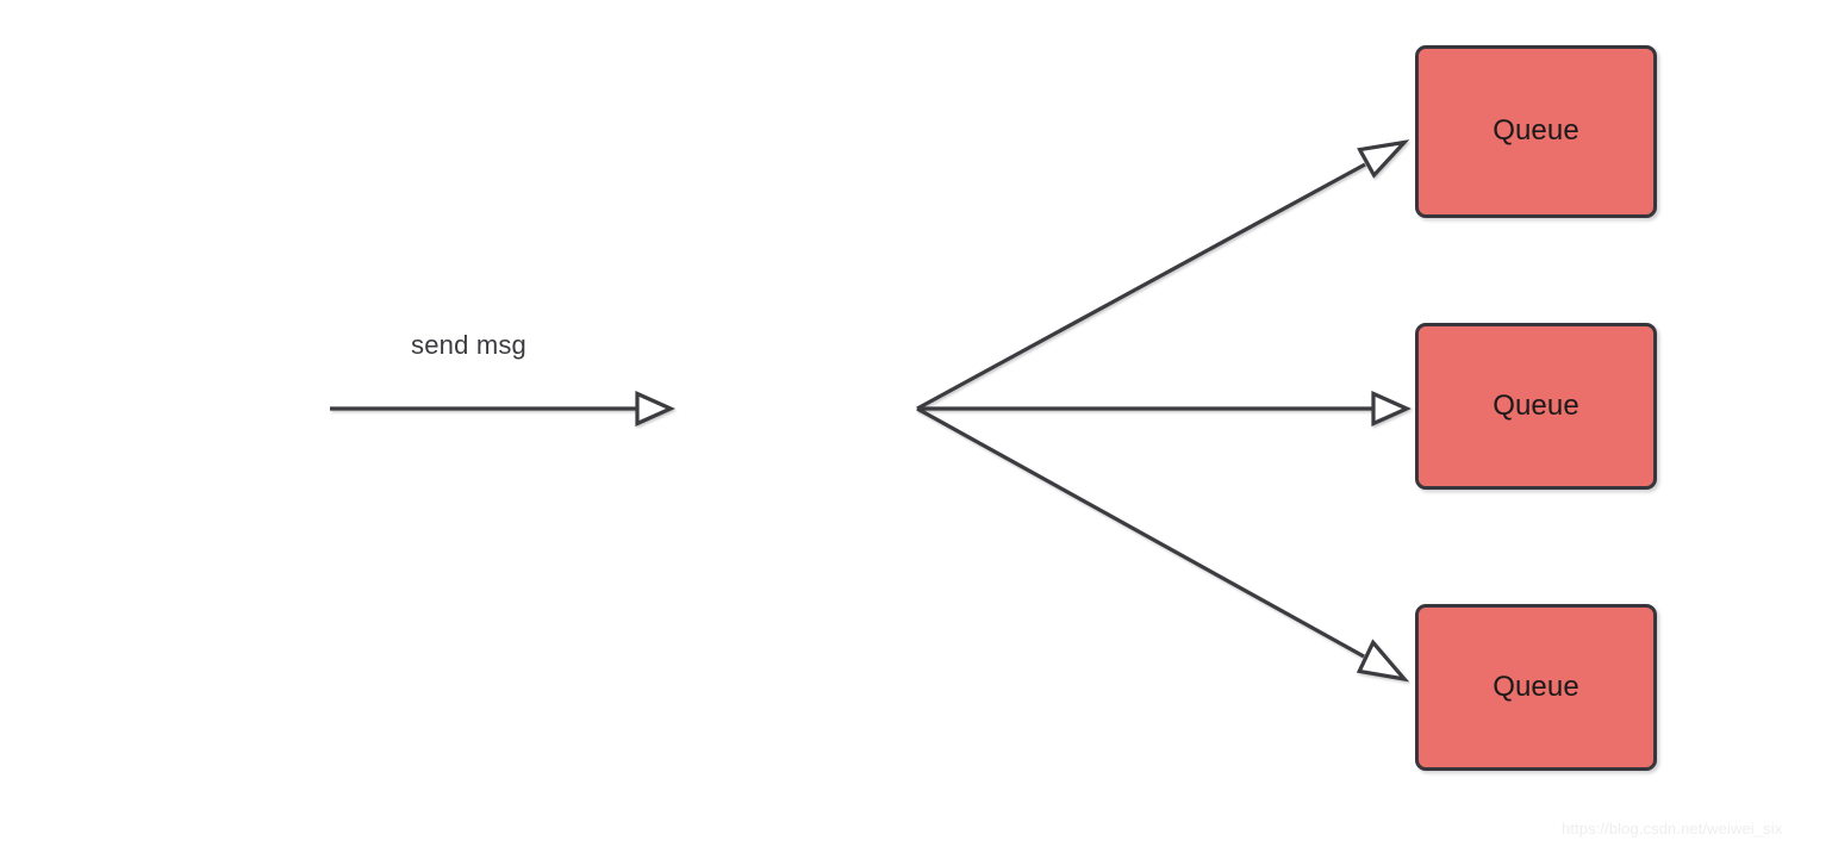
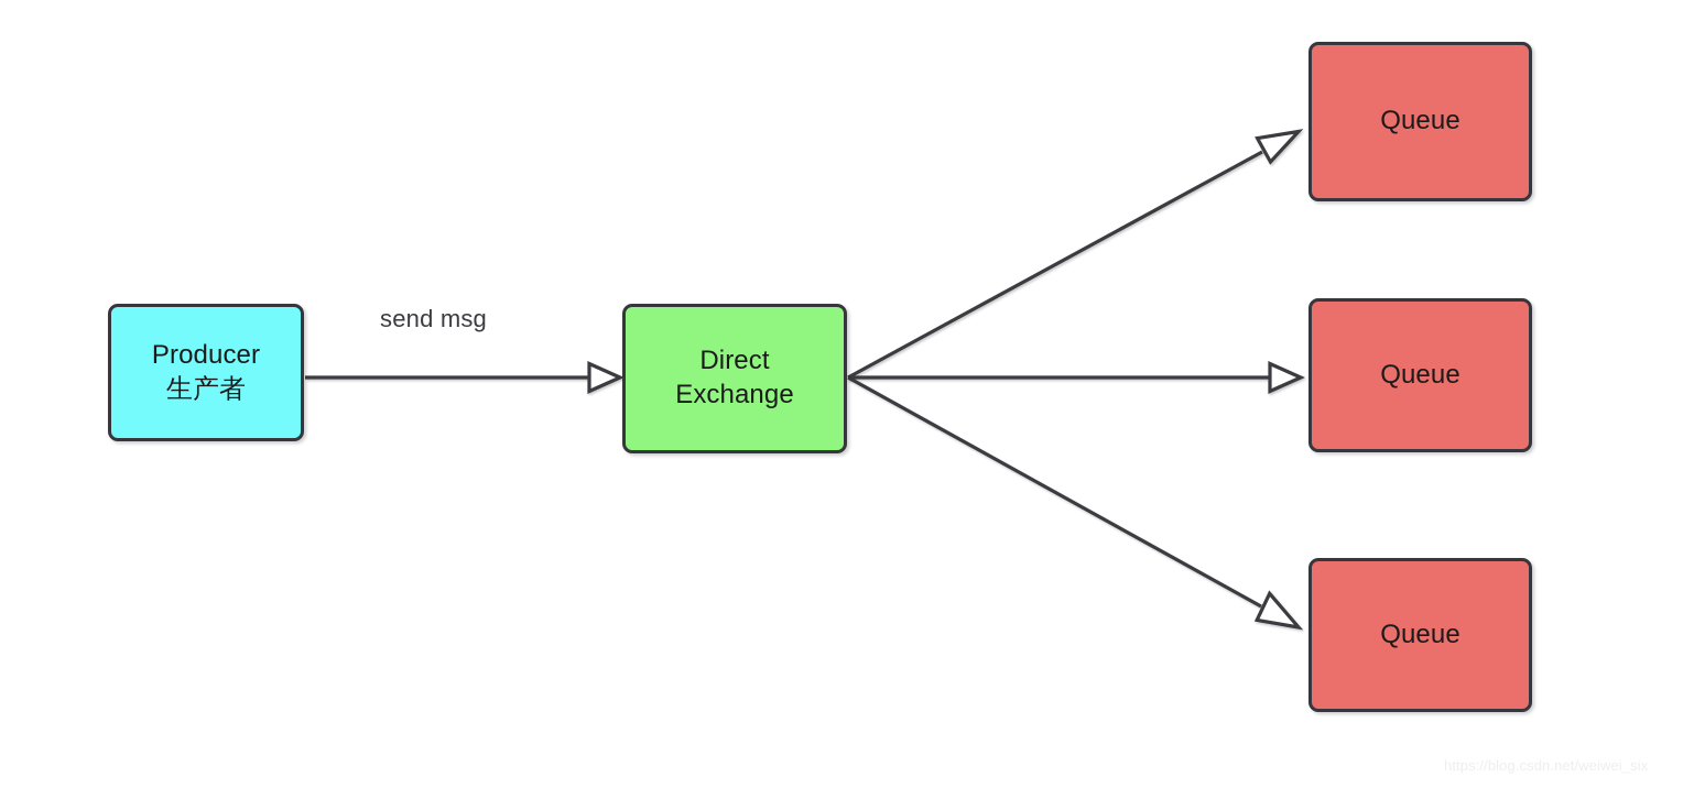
+ Producer
+ 生产者
+ Direct
+ Exchange
  Queue
  Queue
  Queue
  send msg
